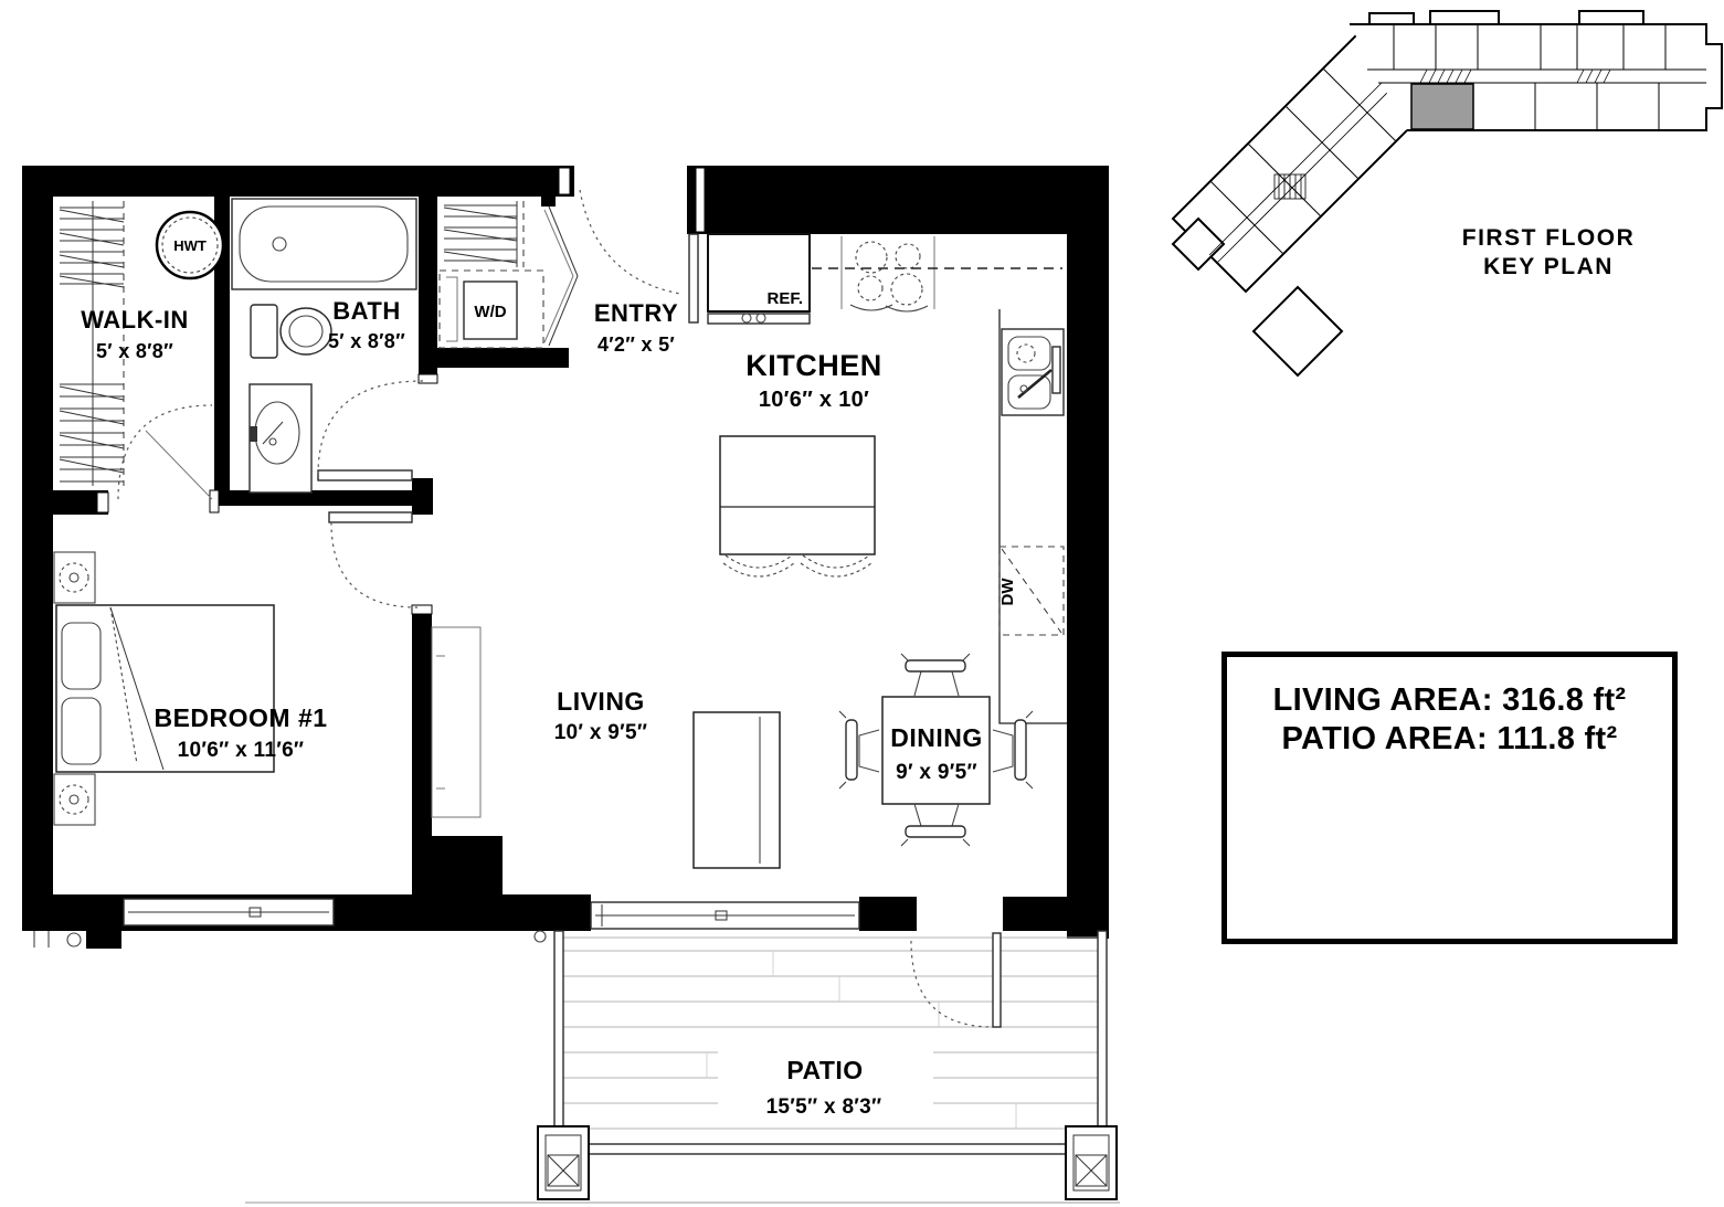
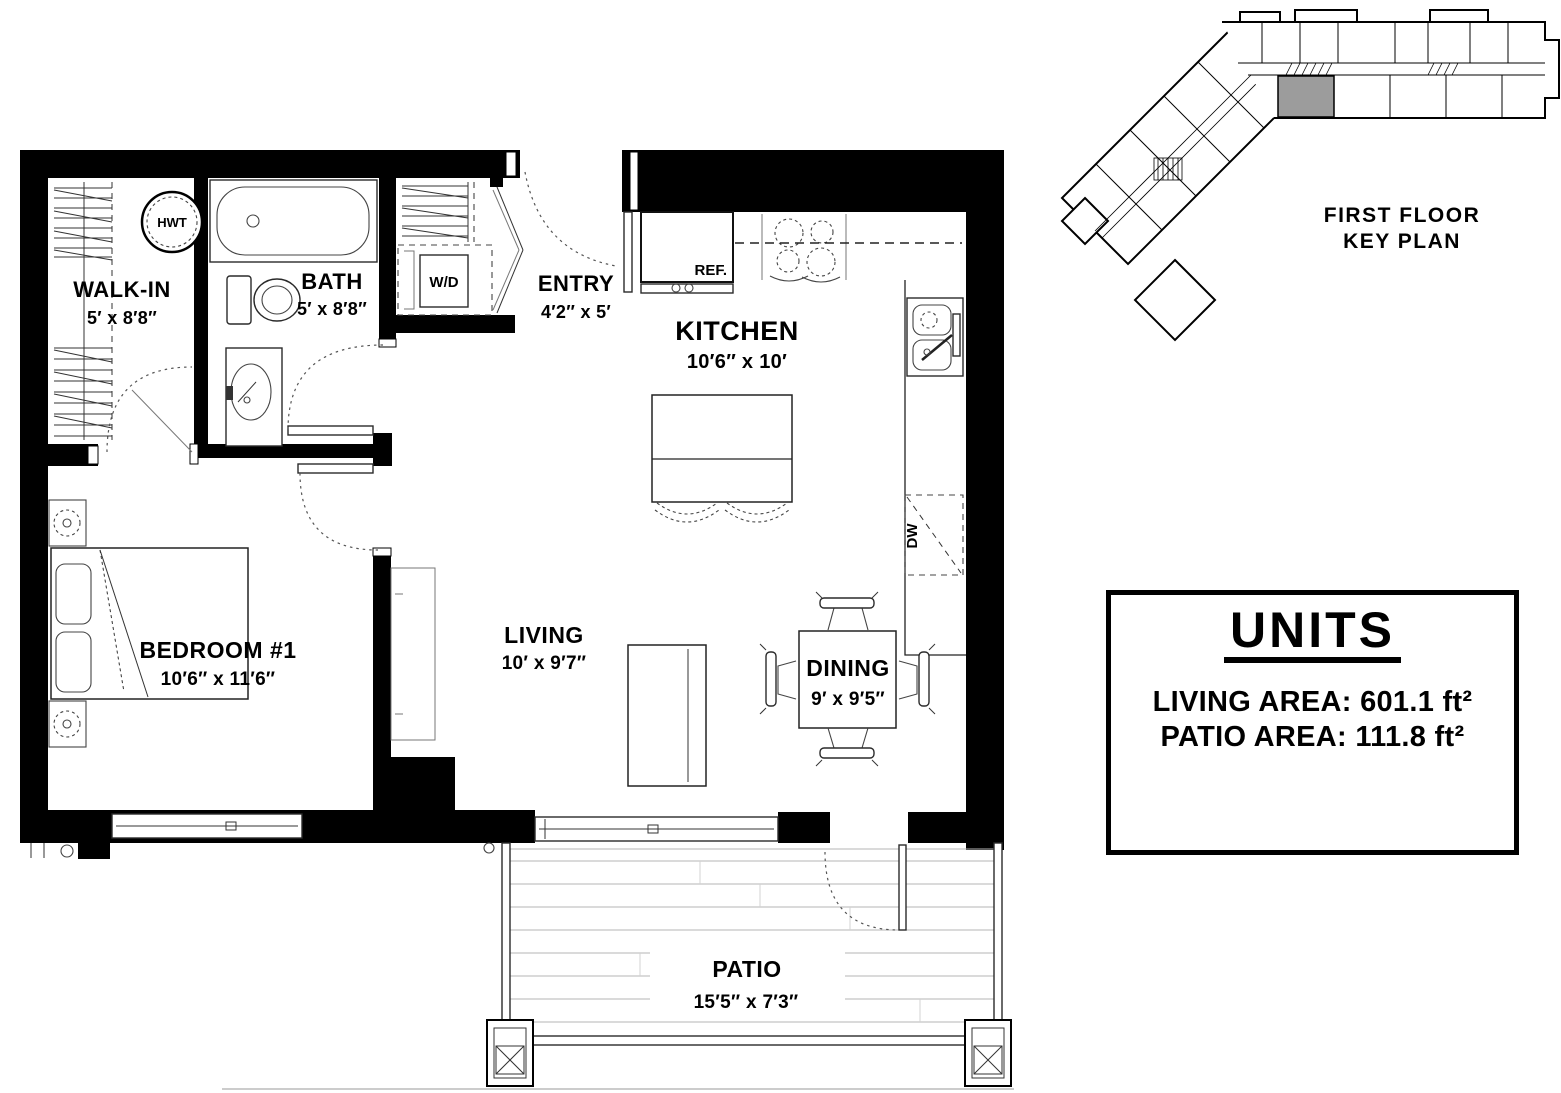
  WALK-IN
  5′ x 8′8″
  BATH
  5′ x 8′8″
  ENTRY
  4′2″ x 5′
  KITCHEN
  10′6″ x 10′
  BEDROOM #1
  10′6″ x 11′6″
  LIVING
- 10′ x 9′5″
+ 10′ x 9′7″
  DINING
  9′ x 9′5″
  PATIO
- 15′5″ x 8′3″
+ 15′5″ x 7′3″
  HWT
  W/D
  REF.
  FIRST FLOOR
  KEY PLAN
+ UNITS
- LIVING AREA: 316.8 ft²
+ LIVING AREA: 601.1 ft²
  PATIO AREA: 111.8 ft²
